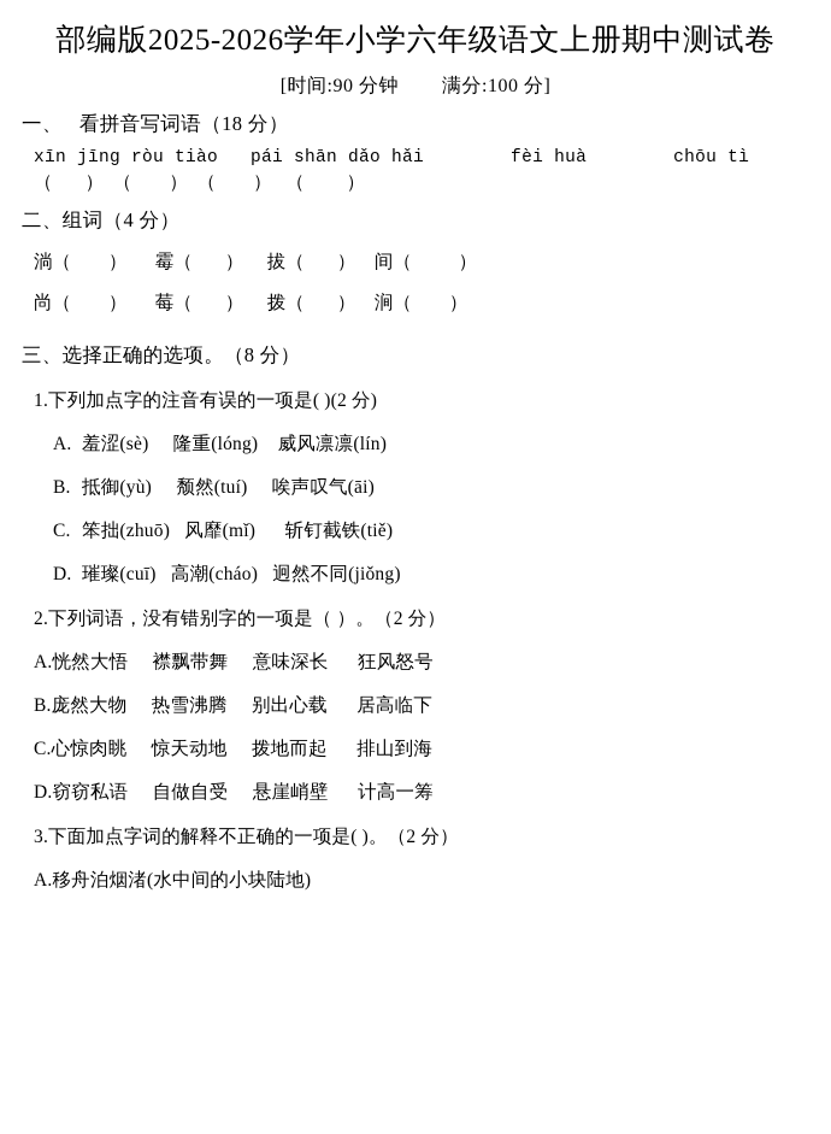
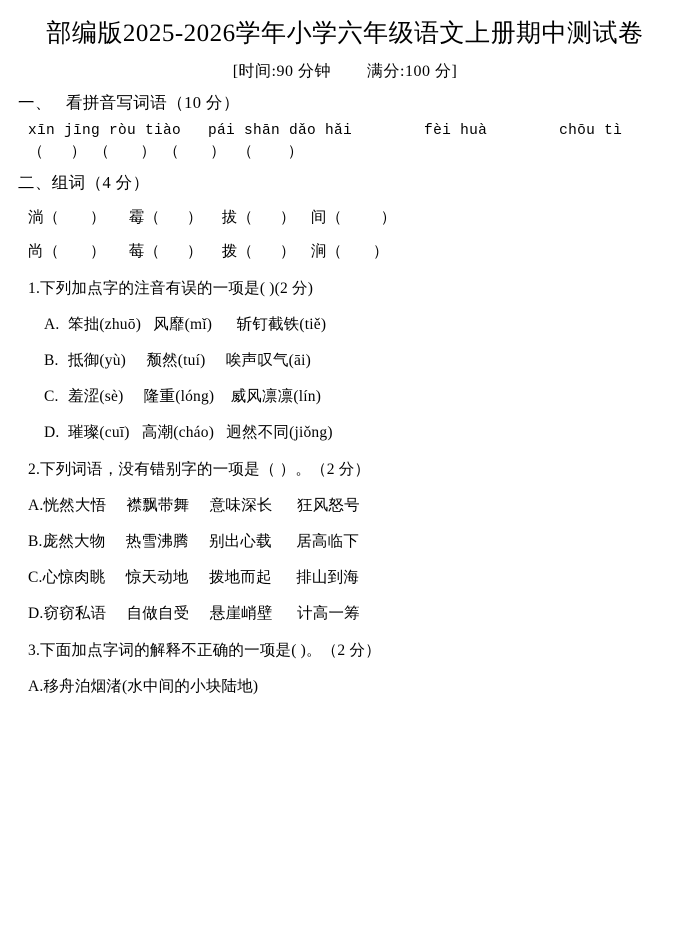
  部编版2025-2026学年小学六年级语文上册期中测试卷
  [时间:90 分钟 满分:100 分]
- 一、 看拼音写词语（18 分）
+ 一、 看拼音写词语（10 分）
  xīn jīng ròu tiào pái shān dǎo hǎi fèi huà chōu tì
  （ ） （ ） （ ） （ ）
  二、组词（4 分）
  淌（ ） 霉（ ） 拔（ ） 间（ ）
  尚（ ） 莓（ ） 拨（ ） 涧（ ）
- 三、选择正确的选项。（8 分）
  1.下列加点字的注音有误的一项是( )(2 分)
- A. 羞涩(sè) 隆重(lóng) 威风凛凛(lín)
+ A. 笨拙(zhuō) 风靡(mǐ) 斩钉截铁(tiě)
  B. 抵御(yù) 颓然(tuí) 唉声叹气(āi)
- C. 笨拙(zhuō) 风靡(mǐ) 斩钉截铁(tiě)
+ C. 羞涩(sè) 隆重(lóng) 威风凛凛(lín)
  D. 璀璨(cuī) 高潮(cháo) 迥然不同(jiǒng)
  2.下列词语，没有错别字的一项是（ ）。（2 分）
  A.恍然大悟 襟飘带舞 意味深长 狂风怒号
  B.庞然大物 热雪沸腾 别出心载 居高临下
  C.心惊肉眺 惊天动地 拨地而起 排山到海
  D.窃窃私语 自做自受 悬崖峭壁 计高一筹
  3.下面加点字词的解释不正确的一项是( )。（2 分）
  A.移舟泊烟渚(水中间的小块陆地)
